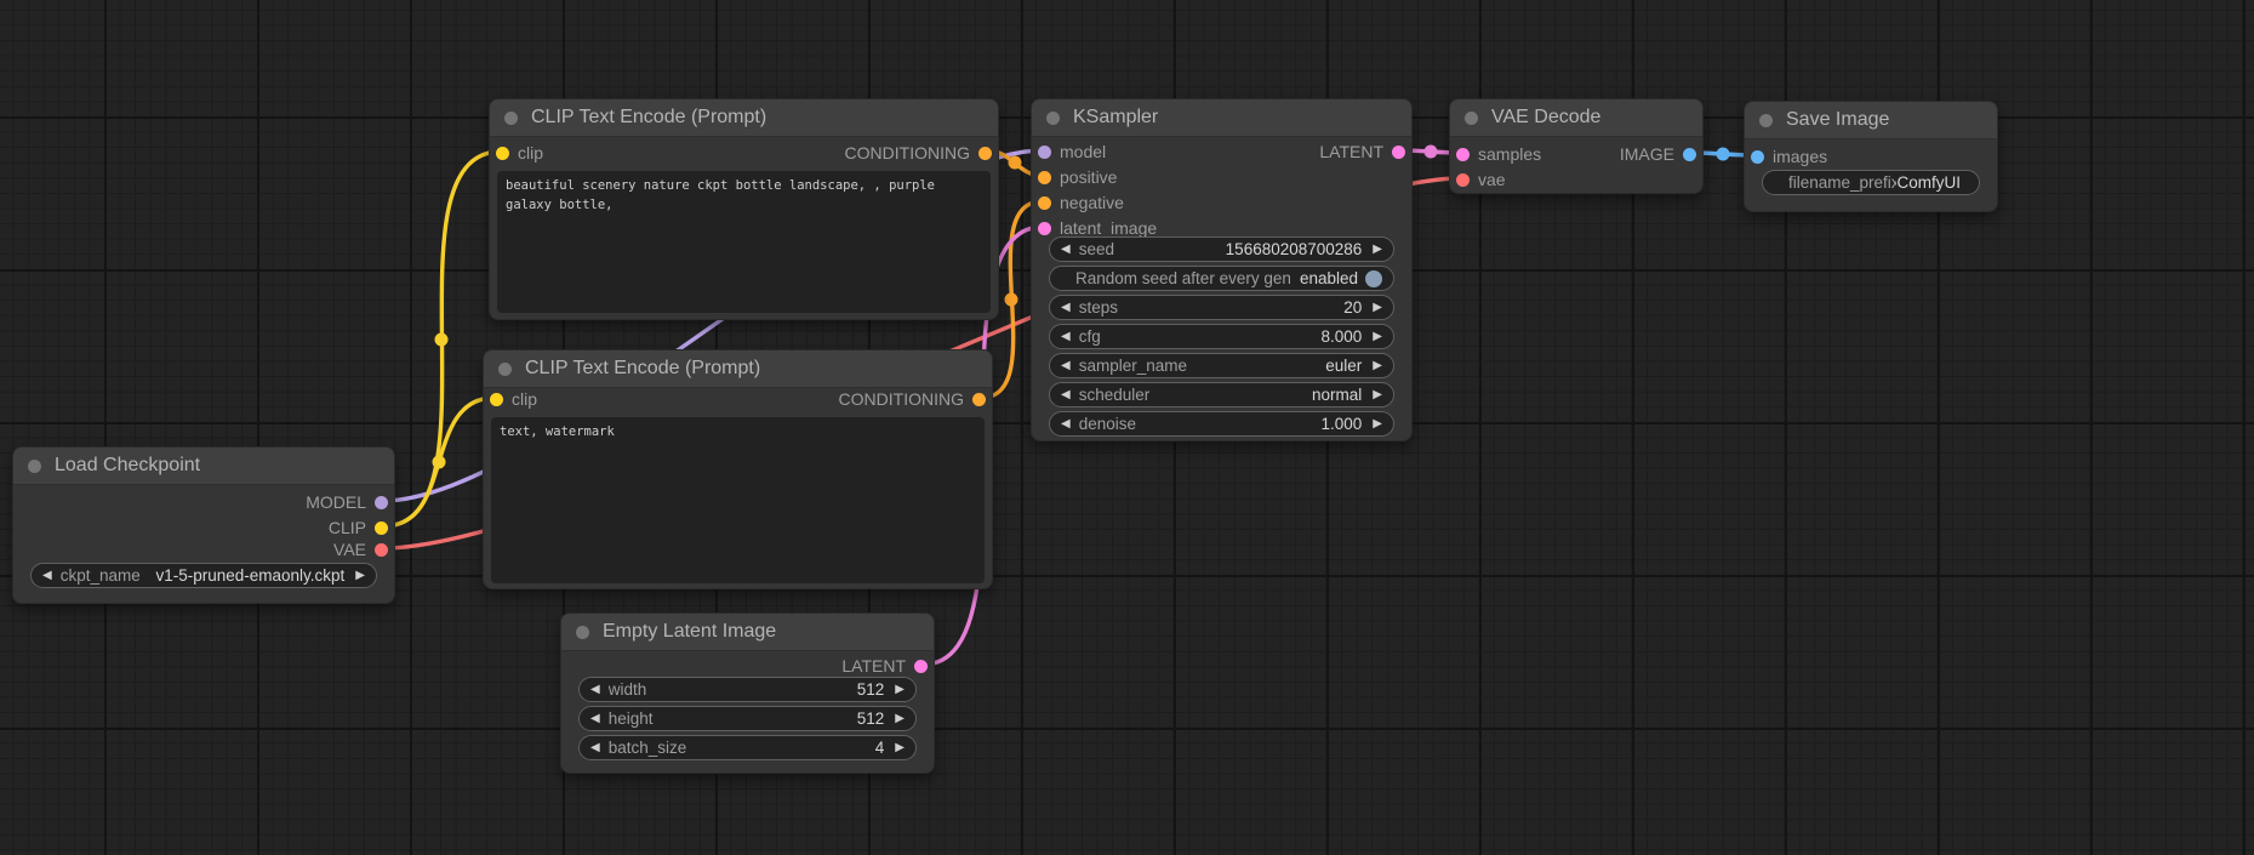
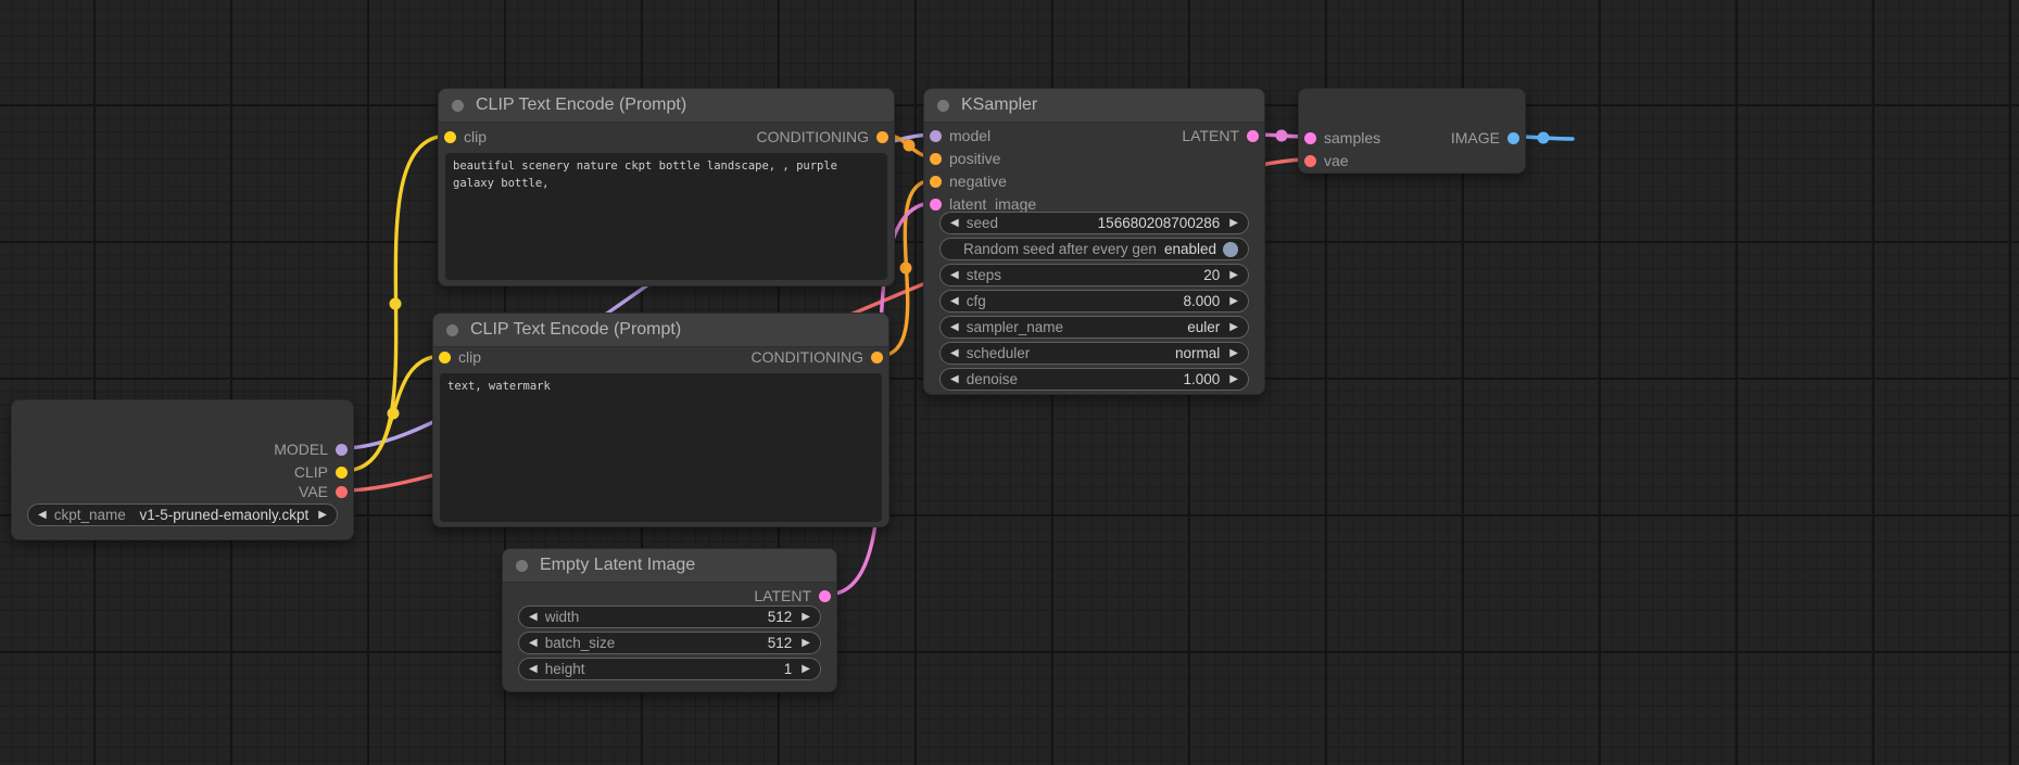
- Load Checkpoint
  MODEL
  CLIP
  VAE
  ◀
  ckpt_name
  v1-5-pruned-emaonly.ckpt
  ▶
  CLIP Text Encode (Prompt)
  clip
  CONDITIONING
  beautiful scenery nature ckpt bottle landscape, , purple galaxy bottle,
  CLIP Text Encode (Prompt)
  clip
  CONDITIONING
  text, watermark
  Empty Latent Image
  LATENT
  ◀
  width
  512
  ▶
  ◀
- height
+ batch_size
  512
  ▶
  ◀
- batch_size
+ height
- 4
+ 1
  ▶
  KSampler
  model
  positive
  negative
  latent_image
  LATENT
  ◀
  seed
  156680208700286
  ▶
  Random seed after every gen
  enabled
  ◀
  steps
  20
  ▶
  ◀
  cfg
  8.000
  ▶
  ◀
  sampler_name
  euler
  ▶
  ◀
  scheduler
  normal
  ▶
  ◀
  denoise
  1.000
  ▶
- VAE Decode
  samples
  vae
  IMAGE
- Save Image
- images
- filename_prefix
- ComfyUI
